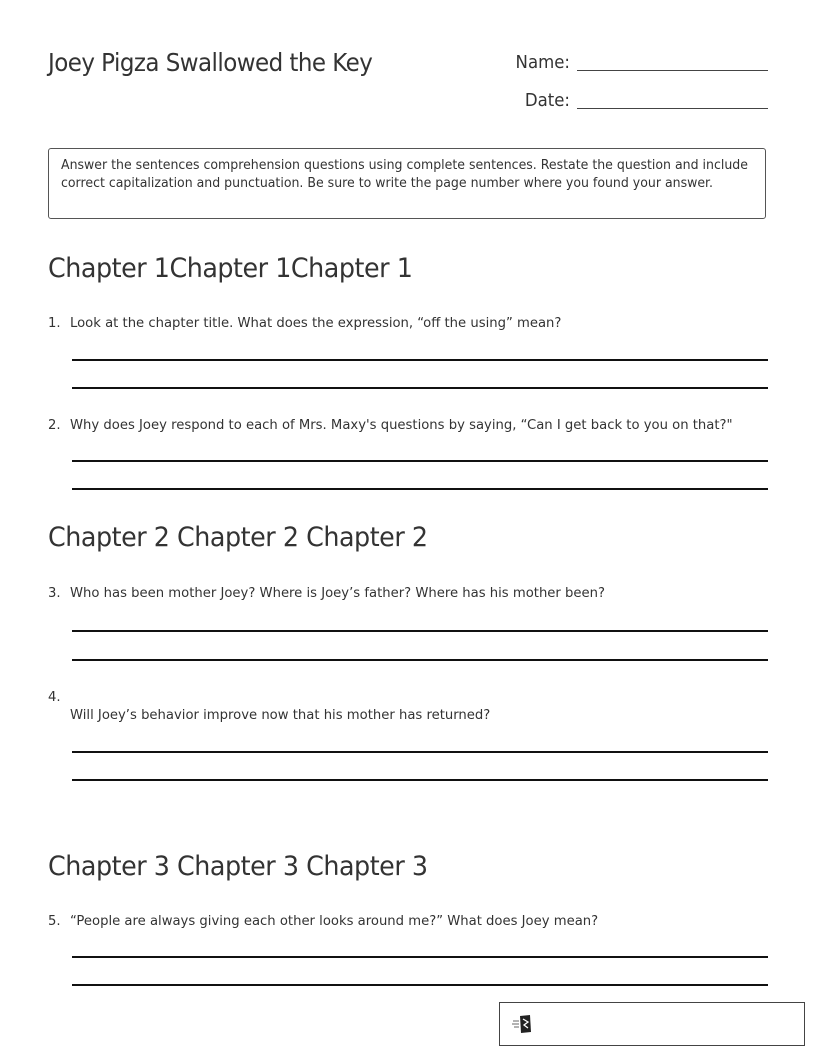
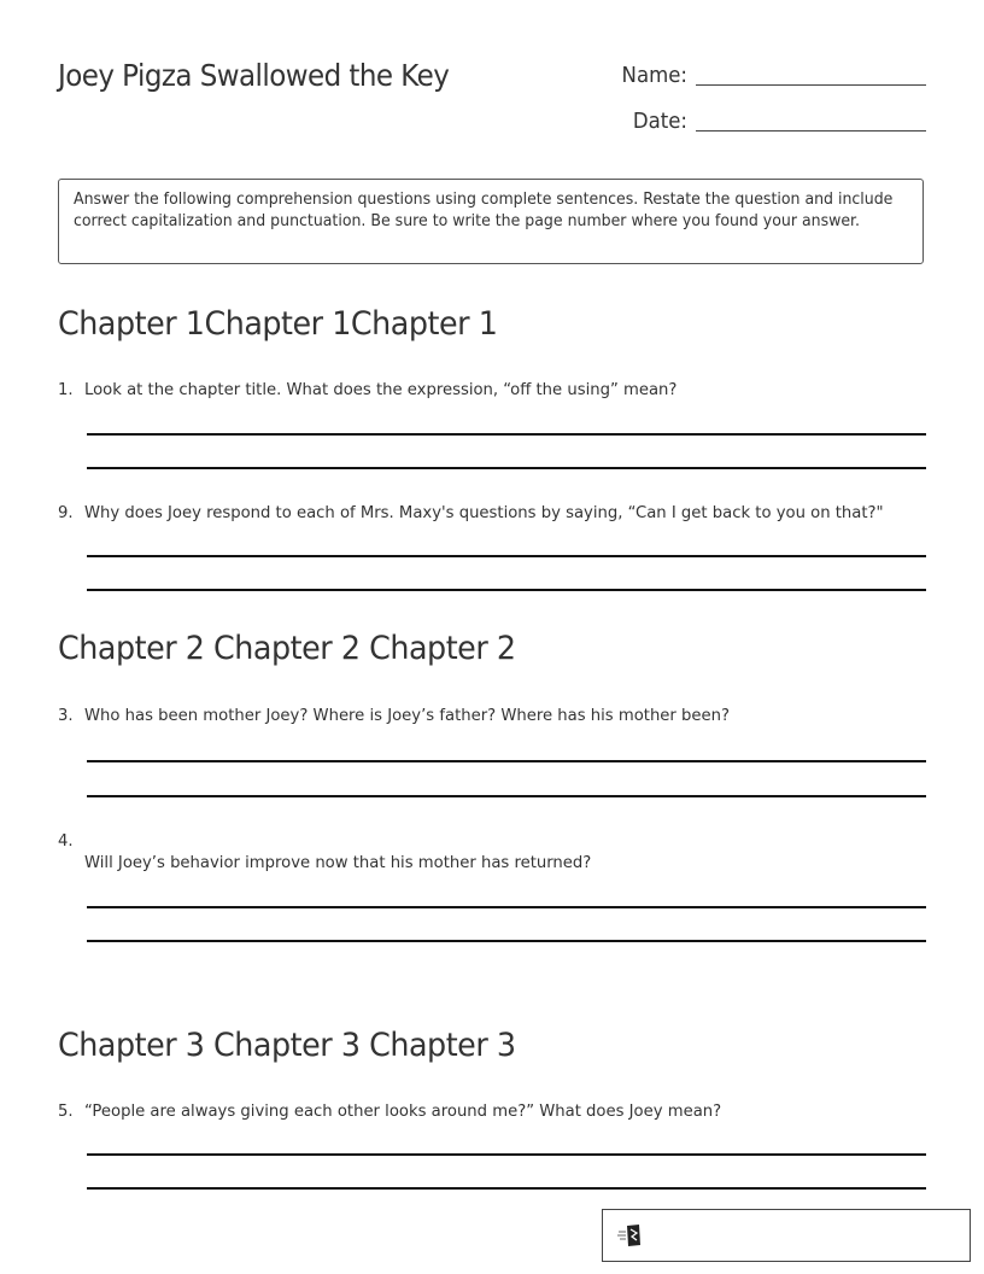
  Joey Pigza Swallowed the Key
  Name:
  Date:
- Answer the sentences comprehension questions using complete sentences. Restate the question and include correct capitalization and punctuation. Be sure to write the page number where you found your answer.
+ Answer the following comprehension questions using complete sentences. Restate the question and include correct capitalization and punctuation. Be sure to write the page number where you found your answer.
  Chapter 1Chapter 1Chapter 1
  1. Look at the chapter title. What does the expression, “off the using” mean?
- 2. Why does Joey respond to each of Mrs. Maxy's questions by saying, “Can I get back to you on that?"
+ 9. Why does Joey respond to each of Mrs. Maxy's questions by saying, “Can I get back to you on that?"
  Chapter 2 Chapter 2 Chapter 2
  3. Who has been mother Joey? Where is Joey’s father? Where has his mother been?
  4.
  Will Joey’s behavior improve now that his mother has returned?
  Chapter 3 Chapter 3 Chapter 3
  5. “People are always giving each other looks around me?” What does Joey mean?
